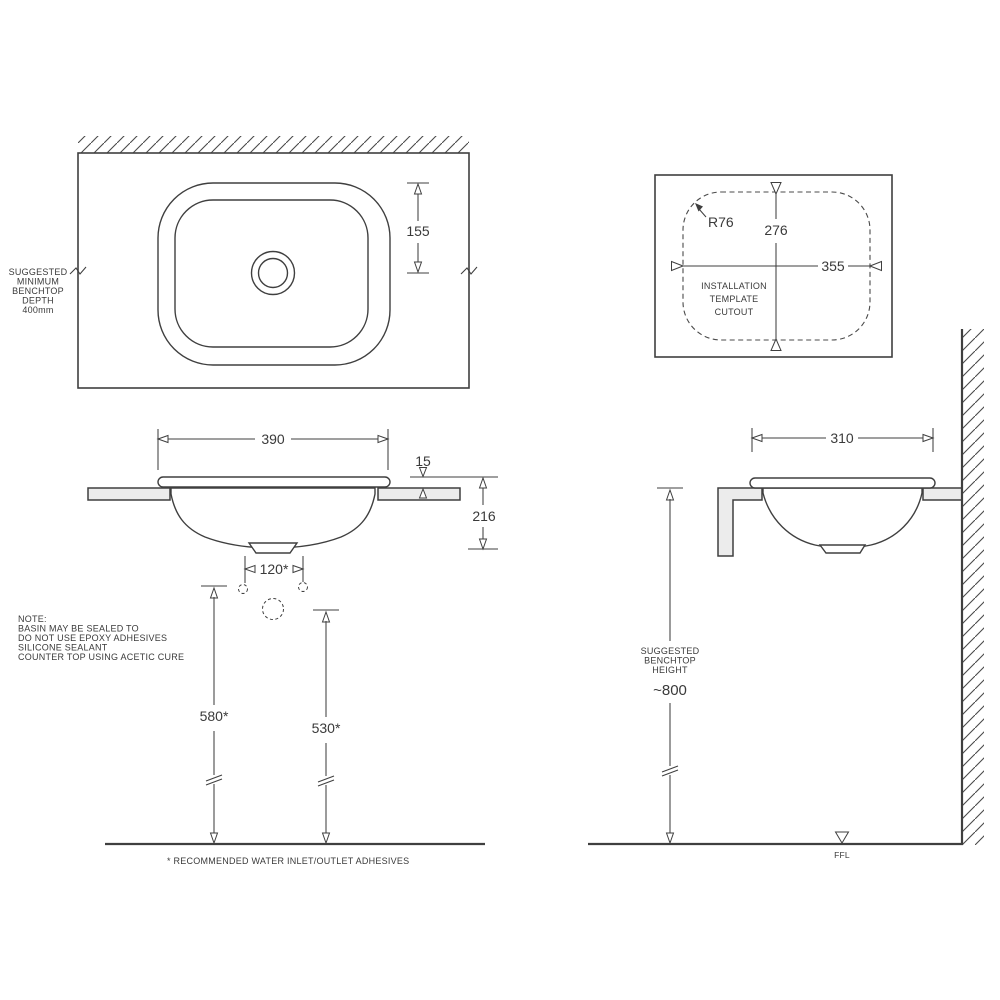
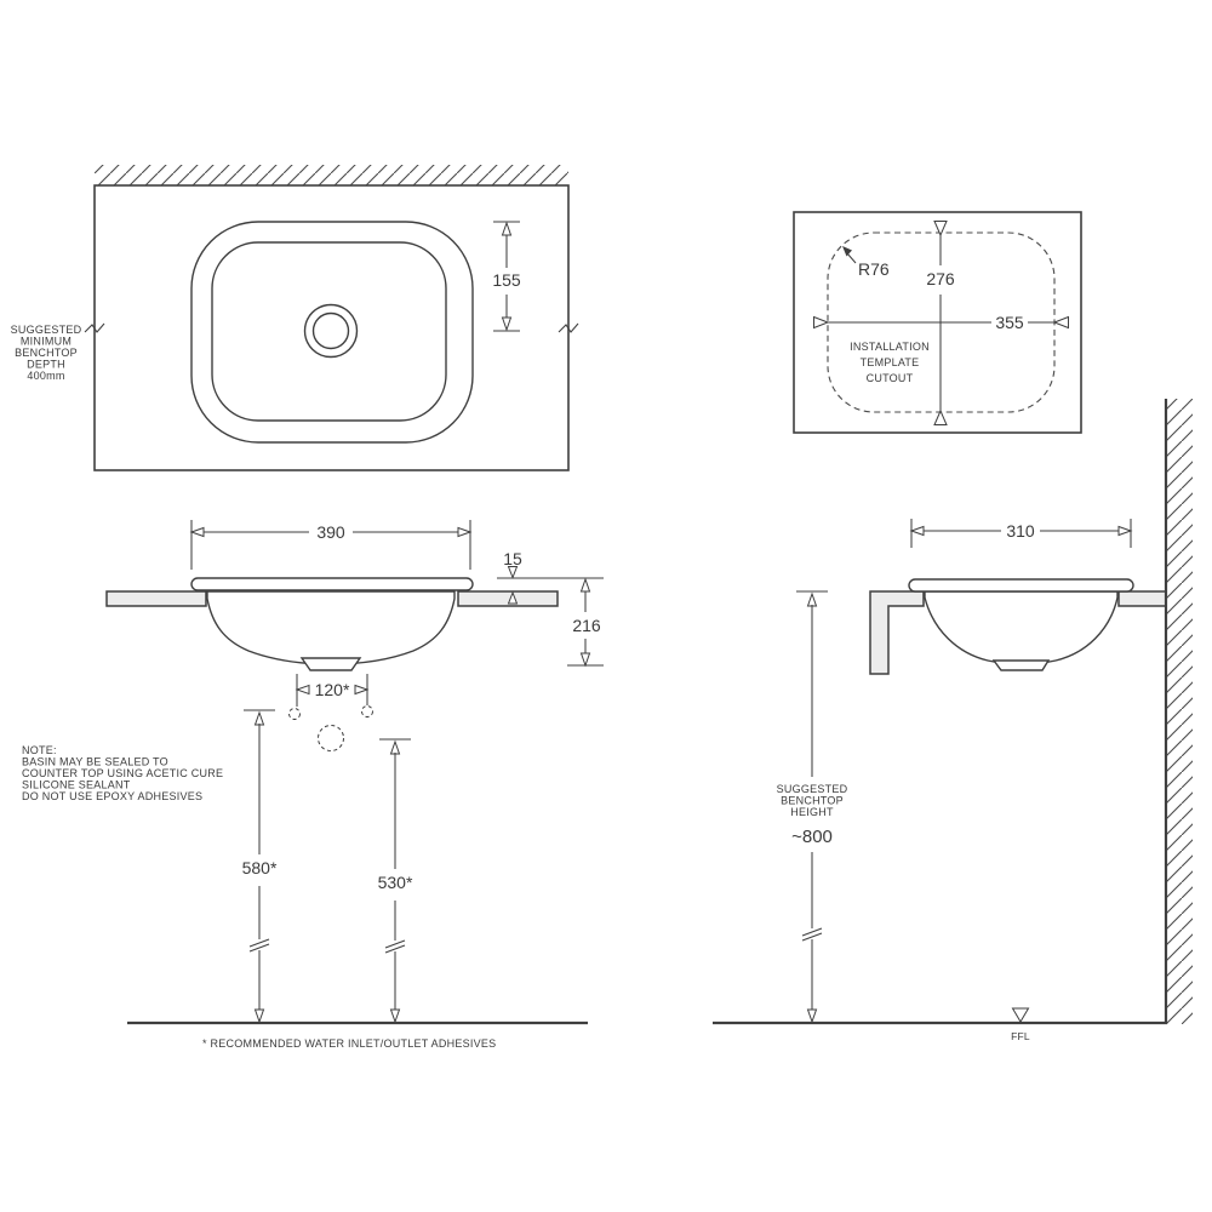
  155
  SUGGESTED
  MINIMUM
  BENCHTOP
  DEPTH
  400mm
  276
  355
  R76
  INSTALLATION
  TEMPLATE
  CUTOUT
  390
  15
  216
  120*
  580*
  530*
  310
  SUGGESTED
  BENCHTOP
  HEIGHT
  ~800
  FFL
  NOTE:
  BASIN MAY BE SEALED TO
- DO NOT USE EPOXY ADHESIVES
+ COUNTER TOP USING ACETIC CURE
  SILICONE SEALANT
- COUNTER TOP USING ACETIC CURE
+ DO NOT USE EPOXY ADHESIVES
  * RECOMMENDED WATER INLET/OUTLET ADHESIVES
